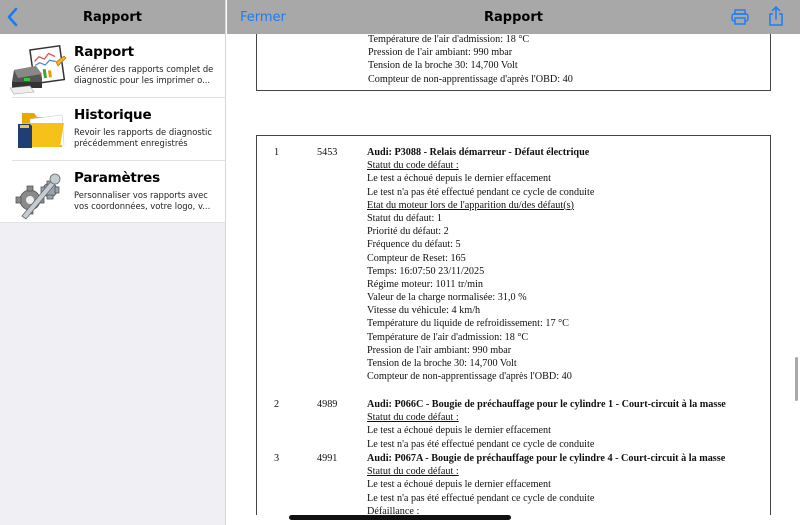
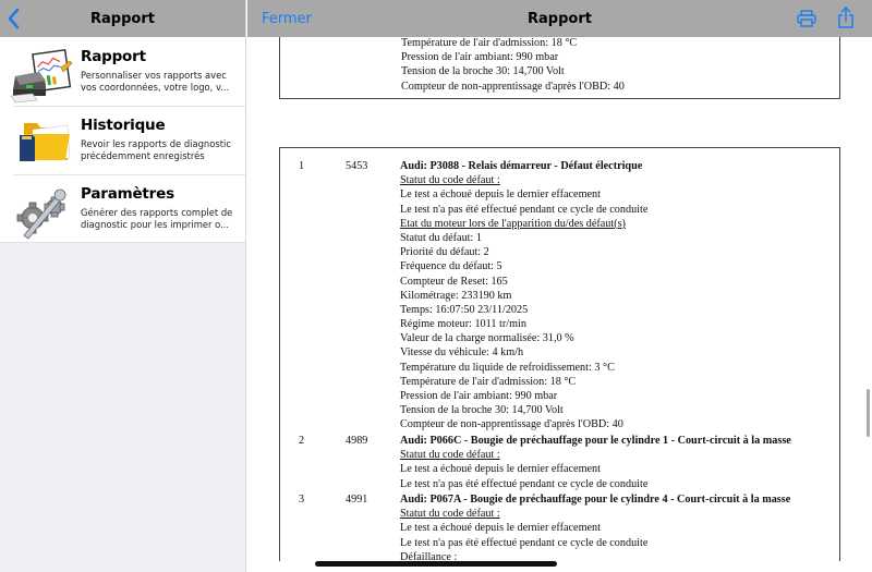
  Rapport
  Rapport
- Générer des rapports complet de diagnostic pour les imprimer o...
+ Personnaliser vos rapports avec vos coordonnées, votre logo, v...
  Historique
  Revoir les rapports de diagnostic précédemment enregistrés
  Paramètres
- Personnaliser vos rapports avec vos coordonnées, votre logo, v...
+ Générer des rapports complet de diagnostic pour les imprimer o...
  Fermer
  Rapport
  Température de l'air d'admission: 18 °C
  Pression de l'air ambiant: 990 mbar
  Tension de la broche 30: 14,700 Volt
  Compteur de non-apprentissage d'après l'OBD: 40
  1
  5453
  Audi: P3088 - Relais démarreur - Défaut électrique
  Statut du code défaut :
  Le test a échoué depuis le dernier effacement
  Le test n'a pas été effectué pendant ce cycle de conduite
  Etat du moteur lors de l'apparition du/des défaut(s)
  Statut du défaut: 1
  Priorité du défaut: 2
  Fréquence du défaut: 5
  Compteur de Reset: 165
+ Kilométrage: 233190 km
  Temps: 16:07:50 23/11/2025
  Régime moteur: 1011 tr/min
  Valeur de la charge normalisée: 31,0 %
  Vitesse du véhicule: 4 km/h
- Température du liquide de refroidissement: 17 °C
+ Température du liquide de refroidissement: 3 °C
  Température de l'air d'admission: 18 °C
  Pression de l'air ambiant: 990 mbar
  Tension de la broche 30: 14,700 Volt
  Compteur de non-apprentissage d'après l'OBD: 40
  2
  4989
  Audi: P066C - Bougie de préchauffage pour le cylindre 1 - Court-circuit à la masse
  Statut du code défaut :
  Le test a échoué depuis le dernier effacement
  Le test n'a pas été effectué pendant ce cycle de conduite
  3
  4991
  Audi: P067A - Bougie de préchauffage pour le cylindre 4 - Court-circuit à la masse
  Statut du code défaut :
  Le test a échoué depuis le dernier effacement
  Le test n'a pas été effectué pendant ce cycle de conduite
  Défaillance :
